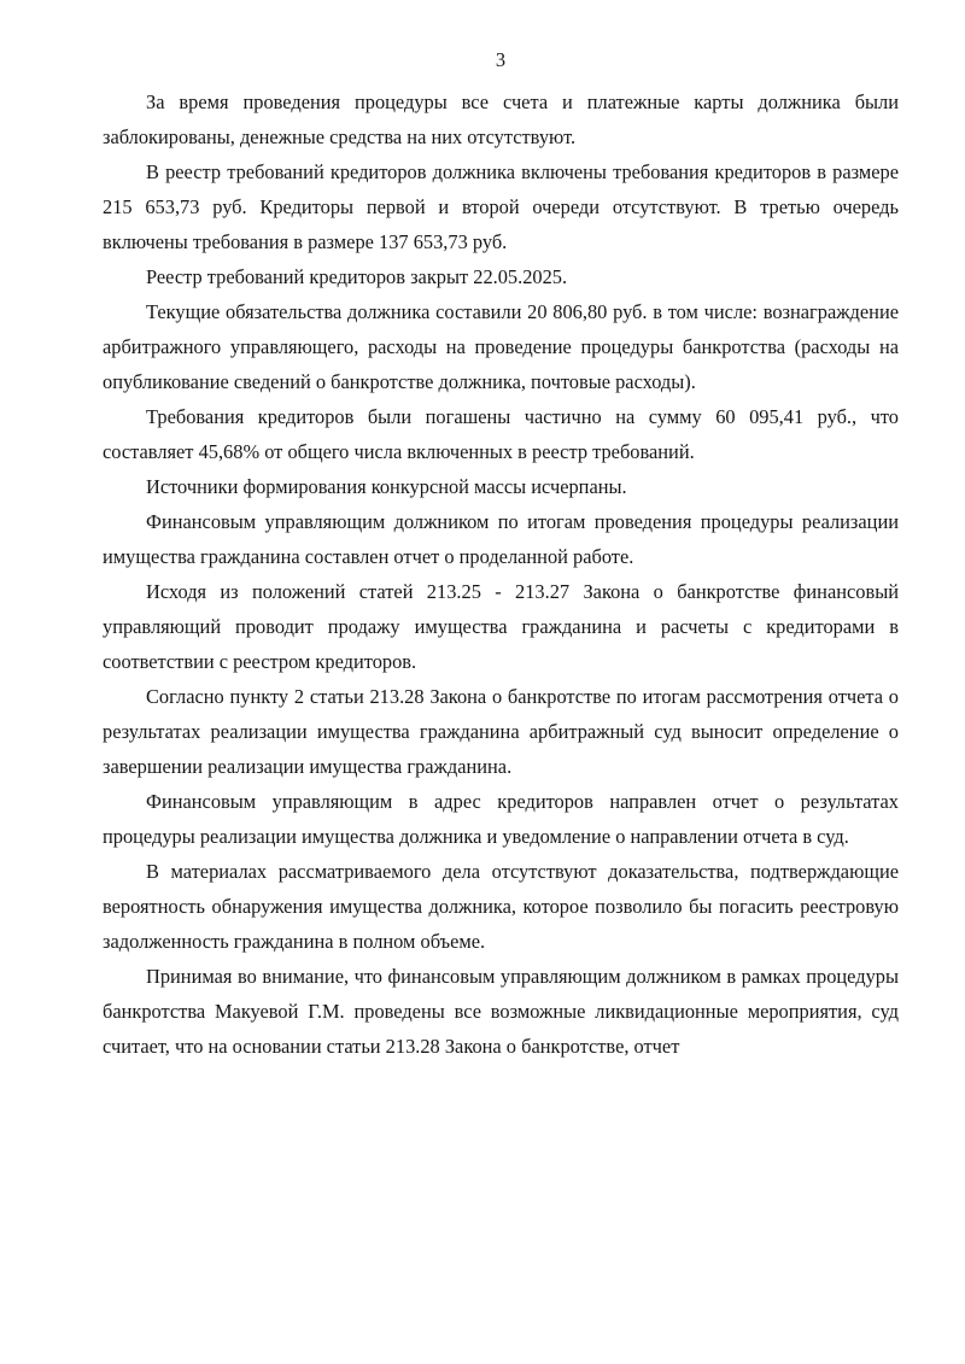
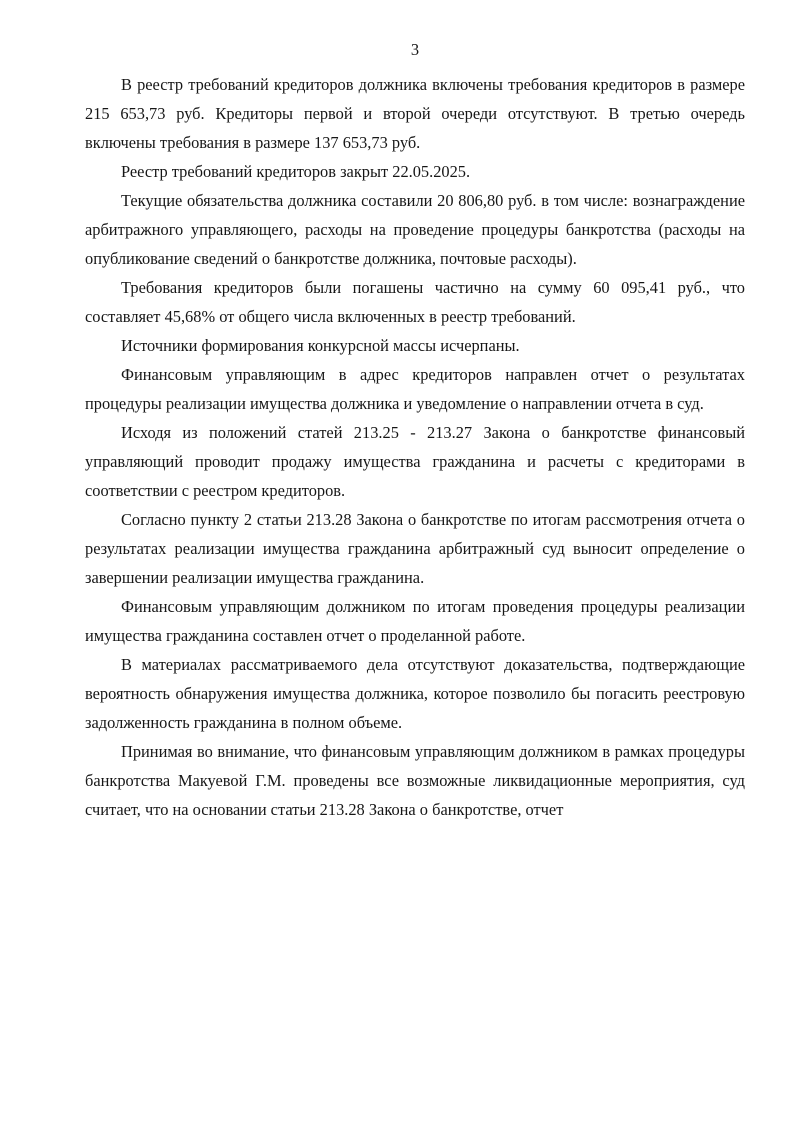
  3
- За время проведения процедуры все счета и платежные карты должника были заблокированы, денежные средства на них отсутствуют.
  В реестр требований кредиторов должника включены требования кредиторов в размере 215 653,73 руб. Кредиторы первой и второй очереди отсутствуют. В третью очередь включены требования в размере 137 653,73 руб.
  Реестр требований кредиторов закрыт 22.05.2025.
  Текущие обязательства должника составили 20 806,80 руб. в том числе: вознаграждение арбитражного управляющего, расходы на проведение процедуры банкротства (расходы на опубликование сведений о банкротстве должника, почтовые расходы).
  Требования кредиторов были погашены частично на сумму 60 095,41 руб., что составляет 45,68% от общего числа включенных в реестр требований.
  Источники формирования конкурсной массы исчерпаны.
- Финансовым управляющим должником по итогам проведения процедуры реализации имущества гражданина составлен отчет о проделанной работе.
+ Финансовым управляющим в адрес кредиторов направлен отчет о результатах процедуры реализации имущества должника и уведомление о направлении отчета в суд.
  Исходя из положений статей 213.25 - 213.27 Закона о банкротстве финансовый управляющий проводит продажу имущества гражданина и расчеты с кредиторами в соответствии с реестром кредиторов.
  Согласно пункту 2 статьи 213.28 Закона о банкротстве по итогам рассмотрения отчета о результатах реализации имущества гражданина арбитражный суд выносит определение о завершении реализации имущества гражданина.
- Финансовым управляющим в адрес кредиторов направлен отчет о результатах процедуры реализации имущества должника и уведомление о направлении отчета в суд.
+ Финансовым управляющим должником по итогам проведения процедуры реализации имущества гражданина составлен отчет о проделанной работе.
  В материалах рассматриваемого дела отсутствуют доказательства, подтверждающие вероятность обнаружения имущества должника, которое позволило бы погасить реестровую задолженность гражданина в полном объеме.
  Принимая во внимание, что финансовым управляющим должником в рамках процедуры банкротства Макуевой Г.М. проведены все возможные ликвидационные мероприятия, суд считает, что на основании статьи 213.28 Закона о банкротстве, отчет
